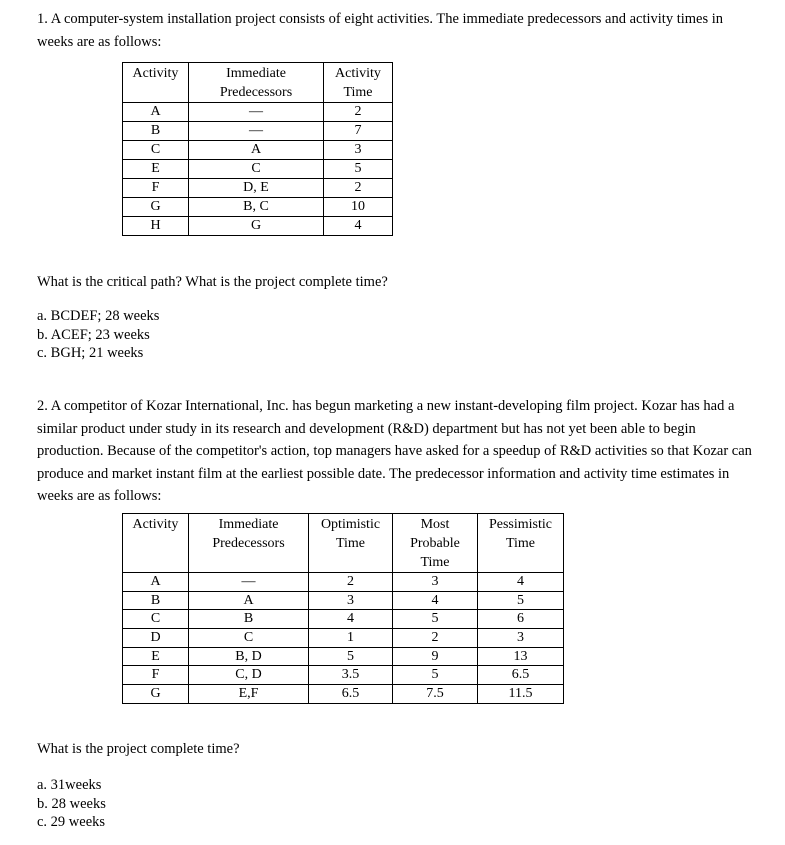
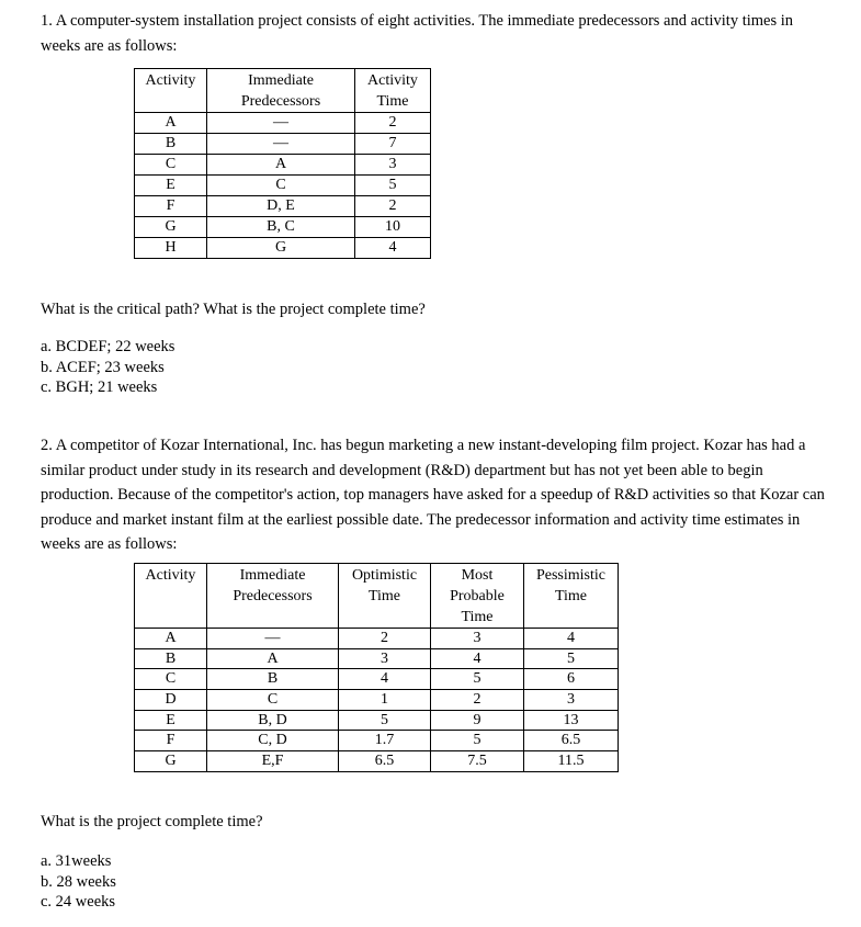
  1. A computer-system installation project consists of eight activities. The immediate predecessors and activity times in weeks are as follows:
  Activity	ImmediatePredecessors	ActivityTime
  A	—	2
  B	—	7
  C	A	3
  E	C	5
  F	D, E	2
  G	B, C	10
  H	G	4
  What is the critical path? What is the project complete time?
- a. BCDEF; 28 weeks
+ a. BCDEF; 22 weeks
  b. ACEF; 23 weeks
  c. BGH; 21 weeks
  2. A competitor of Kozar International, Inc. has begun marketing a new instant-developing film project. Kozar has had a similar product under study in its research and development (R&D) department but has not yet been able to begin production. Because of the competitor's action, top managers have asked for a speedup of R&D activities so that Kozar can produce and market instant film at the earliest possible date. The predecessor information and activity time estimates in weeks are as follows:
  Activity	ImmediatePredecessors	OptimisticTime	MostProbableTime	PessimisticTime
  A	—	2	3	4
  B	A	3	4	5
  C	B	4	5	6
  D	C	1	2	3
  E	B, D	5	9	13
- F	C, D	3.5	5	6.5
+ F	C, D	1.7	5	6.5
  G	E,F	6.5	7.5	11.5
  What is the project complete time?
  a. 31weeks
  b. 28 weeks
- c. 29 weeks
+ c. 24 weeks
